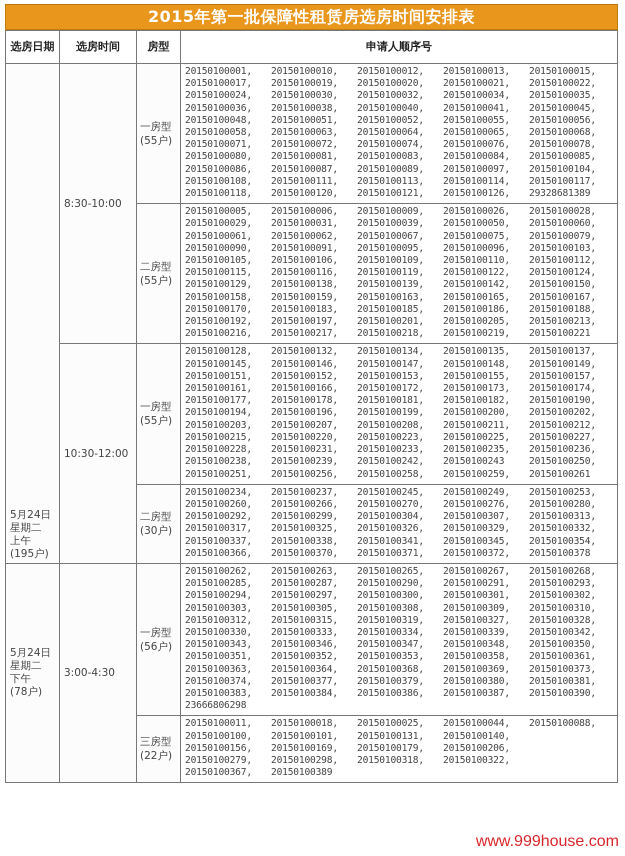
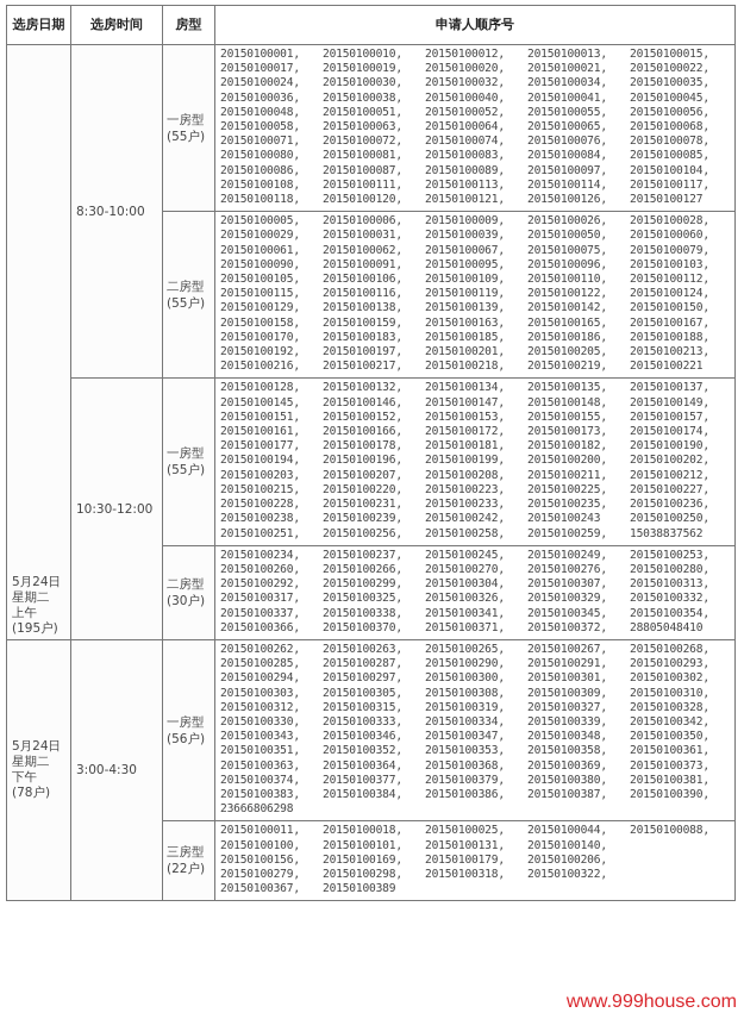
- 2015年第一批保障性租赁房选房时间安排表
  选房日期	选房时间	房型	申请人顺序号
- 5月24日 星期二 上午 (195户)	8:30-10:00	一房型 (55户)	20150100001, 20150100010, 20150100012, 20150100013, 20150100015,20150100017, 20150100019, 20150100020, 20150100021, 20150100022,20150100024, 20150100030, 20150100032, 20150100034, 20150100035,20150100036, 20150100038, 20150100040, 20150100041, 20150100045,20150100048, 20150100051, 20150100052, 20150100055, 20150100056,20150100058, 20150100063, 20150100064, 20150100065, 20150100068,20150100071, 20150100072, 20150100074, 20150100076, 20150100078,20150100080, 20150100081, 20150100083, 20150100084, 20150100085,20150100086, 20150100087, 20150100089, 20150100097, 20150100104,20150100108, 20150100111, 20150100113, 20150100114, 20150100117,20150100118, 20150100120, 20150100121, 20150100126, 29328681389
+ 5月24日 星期二 上午 (195户)	8:30-10:00	一房型 (55户)	20150100001, 20150100010, 20150100012, 20150100013, 20150100015,20150100017, 20150100019, 20150100020, 20150100021, 20150100022,20150100024, 20150100030, 20150100032, 20150100034, 20150100035,20150100036, 20150100038, 20150100040, 20150100041, 20150100045,20150100048, 20150100051, 20150100052, 20150100055, 20150100056,20150100058, 20150100063, 20150100064, 20150100065, 20150100068,20150100071, 20150100072, 20150100074, 20150100076, 20150100078,20150100080, 20150100081, 20150100083, 20150100084, 20150100085,20150100086, 20150100087, 20150100089, 20150100097, 20150100104,20150100108, 20150100111, 20150100113, 20150100114, 20150100117,20150100118, 20150100120, 20150100121, 20150100126, 20150100127
  二房型 (55户)	20150100005, 20150100006, 20150100009, 20150100026, 20150100028,20150100029, 20150100031, 20150100039, 20150100050, 20150100060,20150100061, 20150100062, 20150100067, 20150100075, 20150100079,20150100090, 20150100091, 20150100095, 20150100096, 20150100103,20150100105, 20150100106, 20150100109, 20150100110, 20150100112,20150100115, 20150100116, 20150100119, 20150100122, 20150100124,20150100129, 20150100138, 20150100139, 20150100142, 20150100150,20150100158, 20150100159, 20150100163, 20150100165, 20150100167,20150100170, 20150100183, 20150100185, 20150100186, 20150100188,20150100192, 20150100197, 20150100201, 20150100205, 20150100213,20150100216, 20150100217, 20150100218, 20150100219, 20150100221
- 10:30-12:00	一房型 (55户)	20150100128, 20150100132, 20150100134, 20150100135, 20150100137,20150100145, 20150100146, 20150100147, 20150100148, 20150100149,20150100151, 20150100152, 20150100153, 20150100155, 20150100157,20150100161, 20150100166, 20150100172, 20150100173, 20150100174,20150100177, 20150100178, 20150100181, 20150100182, 20150100190,20150100194, 20150100196, 20150100199, 20150100200, 20150100202,20150100203, 20150100207, 20150100208, 20150100211, 20150100212,20150100215, 20150100220, 20150100223, 20150100225, 20150100227,20150100228, 20150100231, 20150100233, 20150100235, 20150100236,20150100238, 20150100239, 20150100242, 20150100243 20150100250,20150100251, 20150100256, 20150100258, 20150100259, 20150100261
+ 10:30-12:00	一房型 (55户)	20150100128, 20150100132, 20150100134, 20150100135, 20150100137,20150100145, 20150100146, 20150100147, 20150100148, 20150100149,20150100151, 20150100152, 20150100153, 20150100155, 20150100157,20150100161, 20150100166, 20150100172, 20150100173, 20150100174,20150100177, 20150100178, 20150100181, 20150100182, 20150100190,20150100194, 20150100196, 20150100199, 20150100200, 20150100202,20150100203, 20150100207, 20150100208, 20150100211, 20150100212,20150100215, 20150100220, 20150100223, 20150100225, 20150100227,20150100228, 20150100231, 20150100233, 20150100235, 20150100236,20150100238, 20150100239, 20150100242, 20150100243 20150100250,20150100251, 20150100256, 20150100258, 20150100259, 15038837562
- 二房型 (30户)	20150100234, 20150100237, 20150100245, 20150100249, 20150100253,20150100260, 20150100266, 20150100270, 20150100276, 20150100280,20150100292, 20150100299, 20150100304, 20150100307, 20150100313,20150100317, 20150100325, 20150100326, 20150100329, 20150100332,20150100337, 20150100338, 20150100341, 20150100345, 20150100354,20150100366, 20150100370, 20150100371, 20150100372, 20150100378
+ 二房型 (30户)	20150100234, 20150100237, 20150100245, 20150100249, 20150100253,20150100260, 20150100266, 20150100270, 20150100276, 20150100280,20150100292, 20150100299, 20150100304, 20150100307, 20150100313,20150100317, 20150100325, 20150100326, 20150100329, 20150100332,20150100337, 20150100338, 20150100341, 20150100345, 20150100354,20150100366, 20150100370, 20150100371, 20150100372, 28805048410
  5月24日 星期二 下午 (78户)	3:00-4:30	一房型 (56户)	20150100262, 20150100263, 20150100265, 20150100267, 20150100268,20150100285, 20150100287, 20150100290, 20150100291, 20150100293,20150100294, 20150100297, 20150100300, 20150100301, 20150100302,20150100303, 20150100305, 20150100308, 20150100309, 20150100310,20150100312, 20150100315, 20150100319, 20150100327, 20150100328,20150100330, 20150100333, 20150100334, 20150100339, 20150100342,20150100343, 20150100346, 20150100347, 20150100348, 20150100350,20150100351, 20150100352, 20150100353, 20150100358, 20150100361,20150100363, 20150100364, 20150100368, 20150100369, 20150100373,20150100374, 20150100377, 20150100379, 20150100380, 20150100381,20150100383, 20150100384, 20150100386, 20150100387, 20150100390,23666806298
  三房型 (22户)	20150100011, 20150100018, 20150100025, 20150100044, 20150100088,20150100100, 20150100101, 20150100131, 20150100140,20150100156, 20150100169, 20150100179, 20150100206,20150100279, 20150100298, 20150100318, 20150100322,20150100367, 20150100389
  www.999house.com
